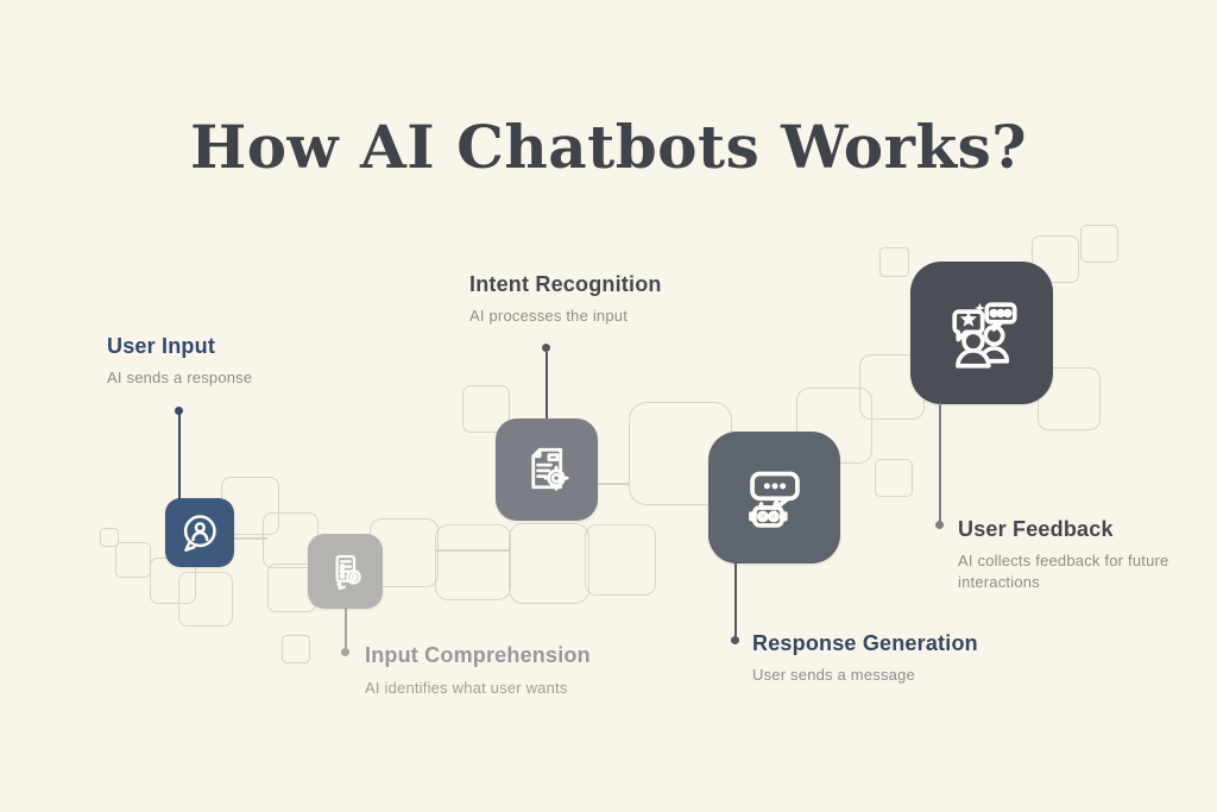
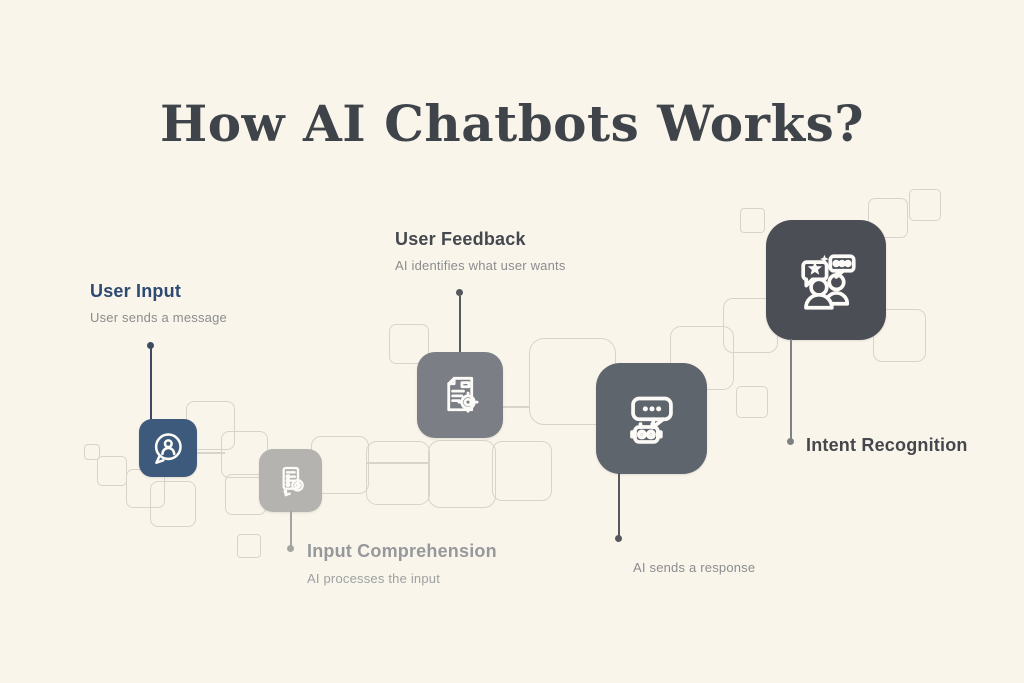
  How AI Chatbots Works?
  User Input
- AI sends a response
+ User sends a message
  Input Comprehension
- AI identifies what user wants
+ AI processes the input
- Intent Recognition
+ User Feedback
- AI processes the input
+ AI identifies what user wants
- Response Generation
- User sends a message
+ AI sends a response
- User Feedback
+ Intent Recognition
- AI collects feedback for future interactions
